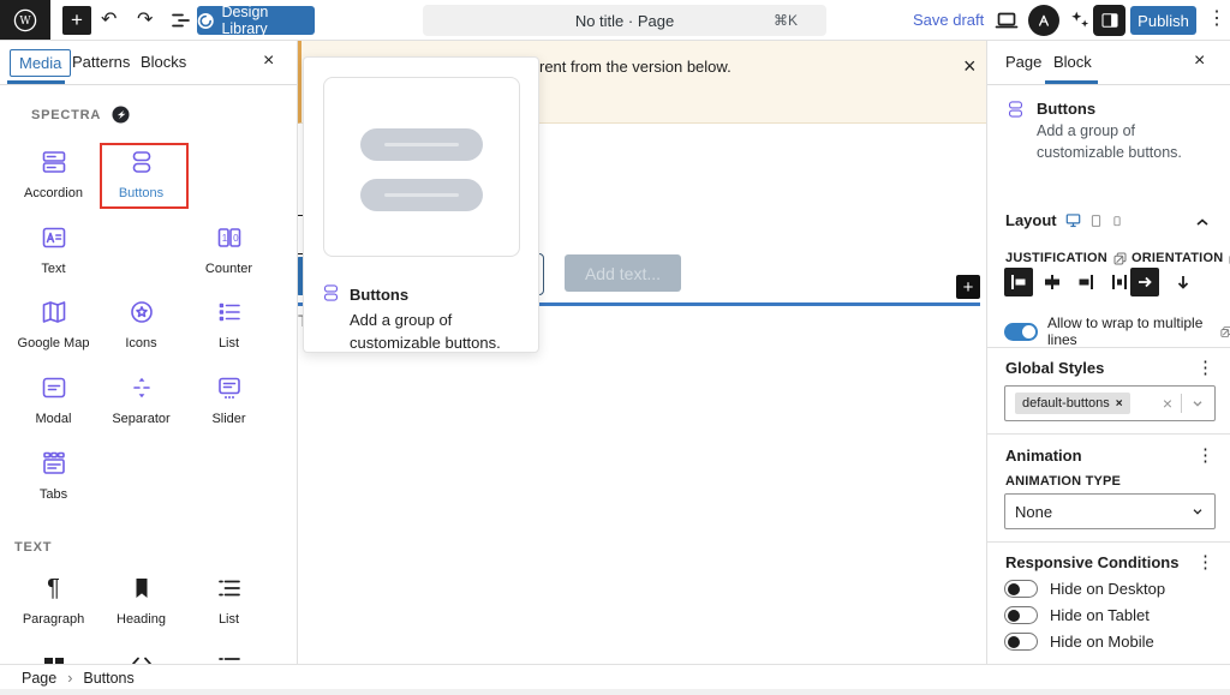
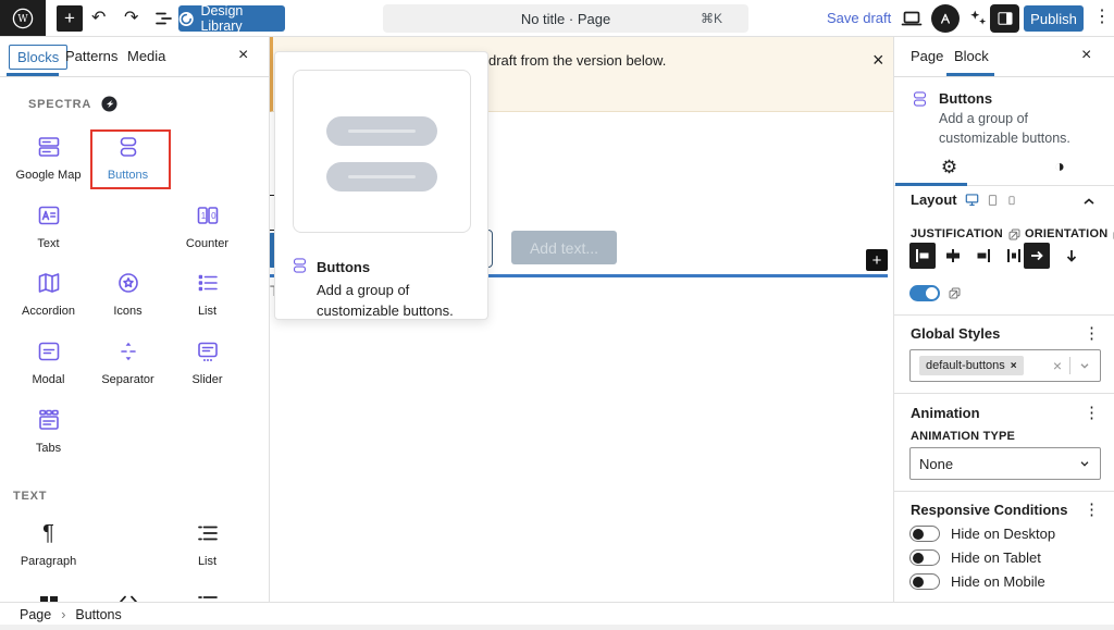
  W
  +
  ↶
  ↷
  Design Library
  No title · Page
  ⌘K
  Save draft
  Publish
  ⋮
- Media
+ Blocks
  Patterns
- Blocks
+ Media
  ×
  SPECTRA
- Accordion
+ Google Map
  Buttons
  Text
  1
  0
  Counter
- Google Map
+ Accordion
  Icons
  List
  Modal
  Separator
  Slider
  Tabs
  TEXT
  ¶
  Paragraph
- Heading
  List
- rent from the version below.
+ draft from the version below.
  ×
  Add text...
  +
  Buttons
  Add a group of customizable buttons.
  Page
  Block
  ×
  Buttons
  Add a group of customizable buttons.
+ ⚙
+ ◑
  Layout
  JUSTIFICATION
  ORIENTATION
- Allow to wrap to multiple lines
  Global Styles
  ⋮
  default-buttons
  ×
  ×
  Animation
  ⋮
  ANIMATION TYPE
  None
  Responsive Conditions
  ⋮
  Hide on Desktop
  Hide on Tablet
  Hide on Mobile
  Page
  ›
  Buttons
